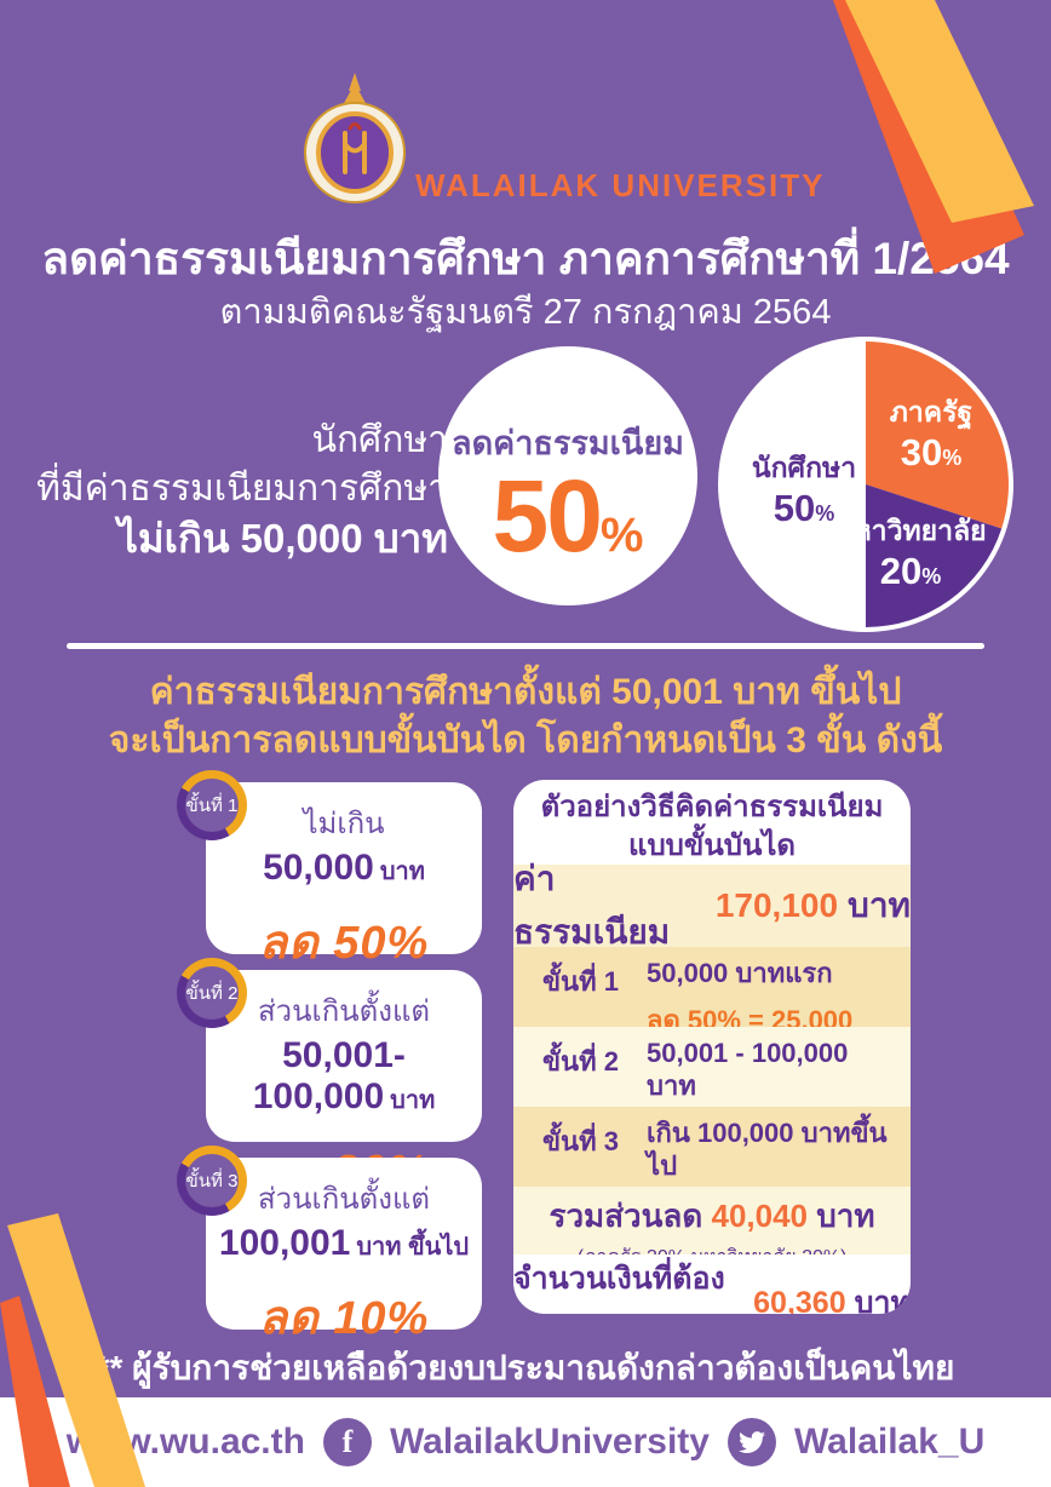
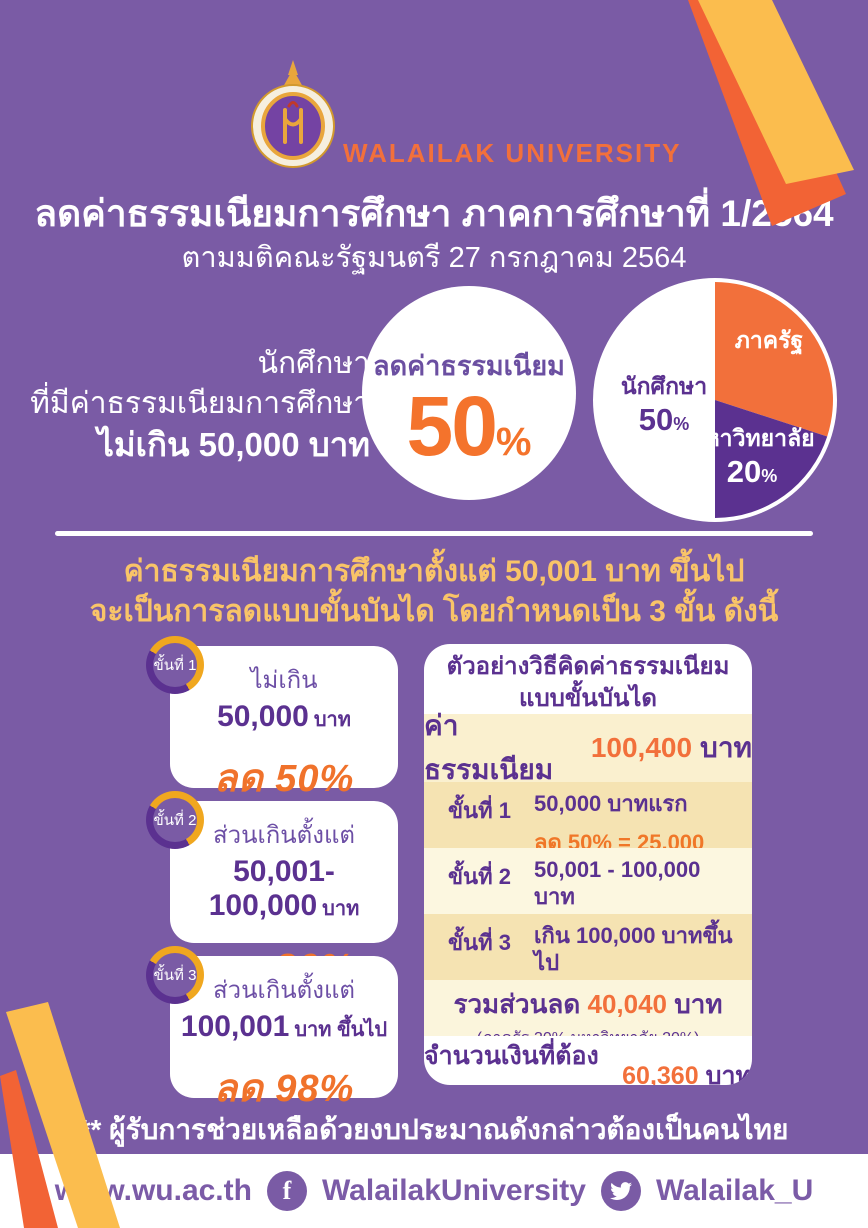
  WALAILAK UNIVERSITY
  ลดค่าธรรมเนียมการศึกษา ภาคการศึกษาที่ 1/264
  ตามมติคณะรัฐมนตรี 27 กรกฎาคม 2564
  นักศึกษา
  ที่มีค่าธรรมเนียมการศึกษ
  ไม่เกิน 50,000 บาท
  ลดค่าธรรมเนียม
  50%
  นักศึกษา
  50%
  ภาครัฐ
- 30%
  มหาวิทยาลัย
  20%
  ค่าธรรมเนียมการศึกษาตั้งแต่ 50,001 บาท ขึ้นไป
  จะเป็นการลดแบบขั้นบันได โดยกำหนดเป็น 3 ขั้น ดังนี้
  ขั้นที่ 1
  ไม่เกิน
  50,000 บาท
  ลด 50%
  ขั้นที่ 2
  ส่วนเกินตั้งแต่
  50,001-100,000 บาท
  ขั้นที่ 3
  ส่วนเกินตั้งแต่
  100,001 บาท ขึ้นไป
- ลด 10%
+ ลด 98%
  ตัวอย่างวิธีคิดค่าธรรมเนียม
  แบบขั้นบันได
  ค่าธรรมเนียม
- 170,100
+ 100,400
  บาท
  ขั้นที่ 1
  50,000 บาทแรก
  ลด 50% = 25,000
  ขั้นที่ 2
  50,001 - 100,000 บาท
  ขั้นที่ 3
  เกิน 100,000 บาทขึ้นไป
  รวมส่วนลด 40,040 บาท
  จำนวนเงินที่ต้อง
  60,360
  บาท
  * ผู้รับการช่วยเหลือด้วยงบประมาณดังกล่าวต้องเป็นคนไทย
  w.wu.ac.th
  f
  WalailakUniversity
  Walailak_U
